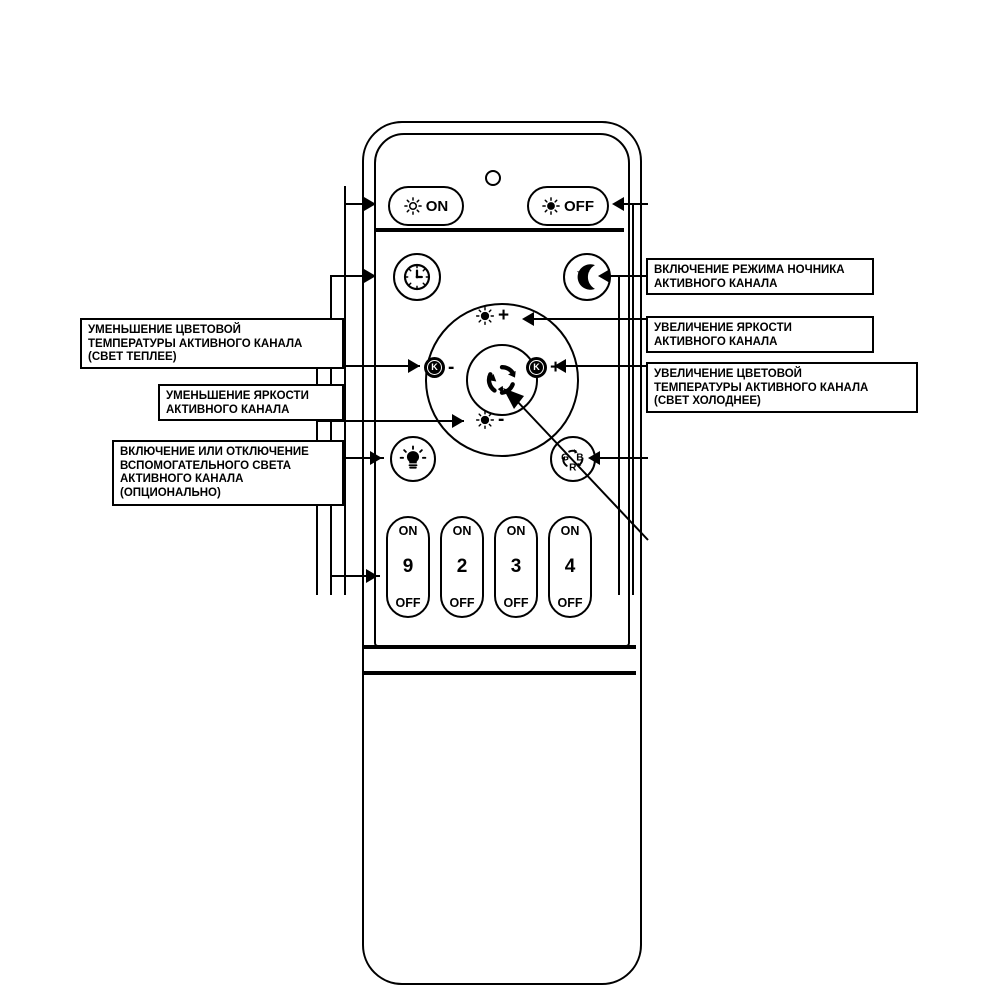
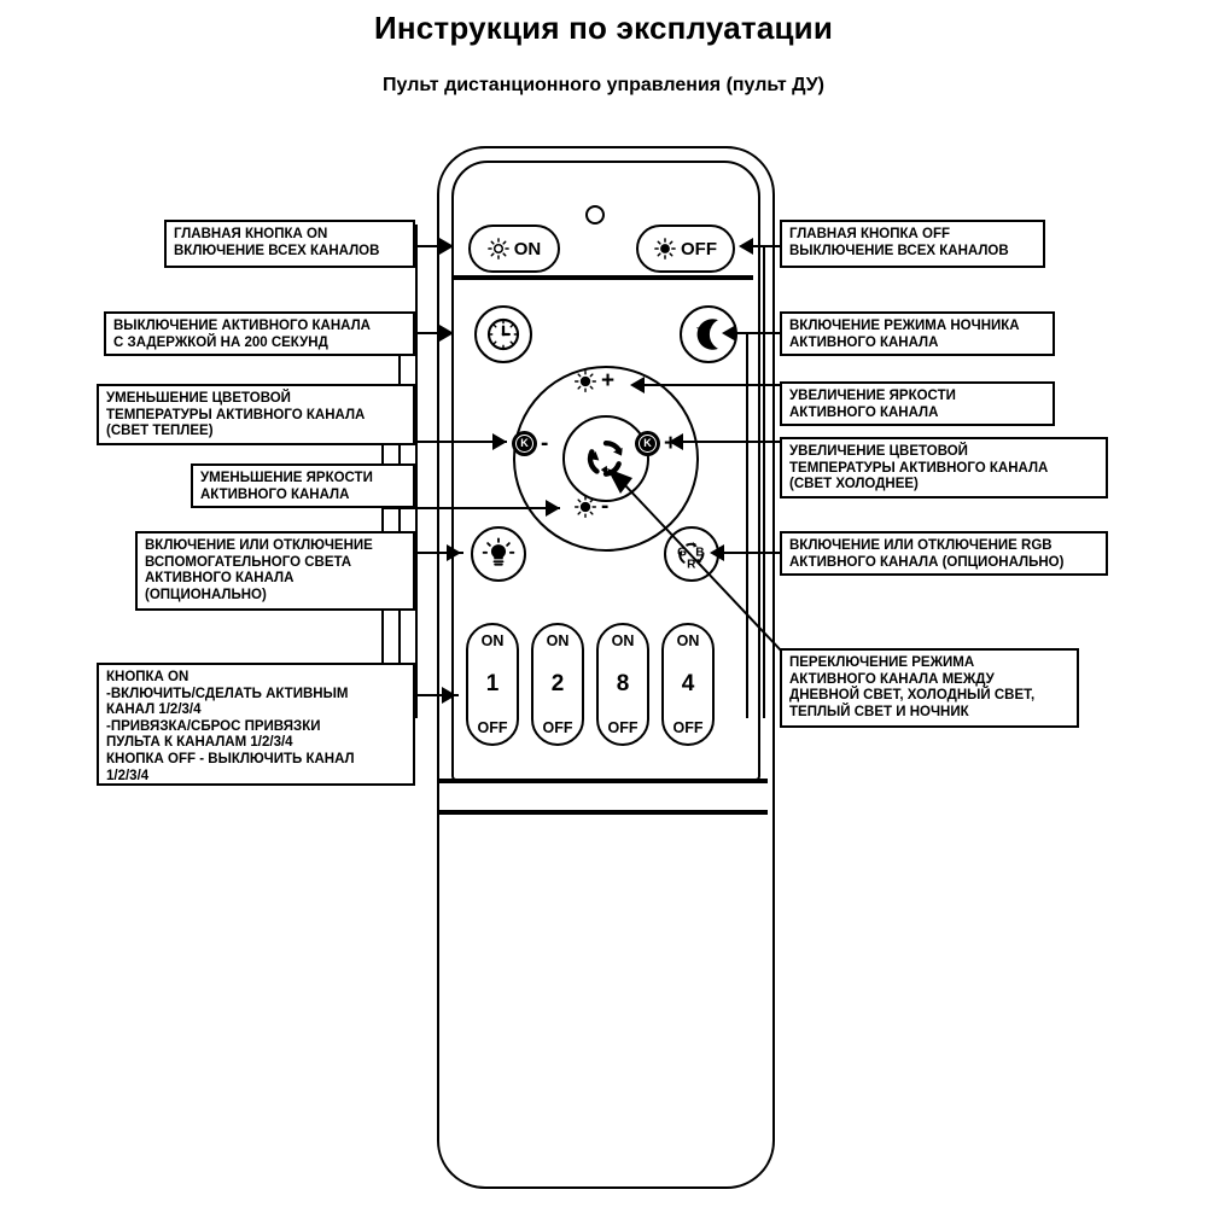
+ Инструкция по эксплуатации
+ Пульт дистанционного управления (пульт ДУ)
  ON
  OFF
  +
  -
  K
  -
  K
  +
  G
  B
  R
  ON
- 9
+ 1
  OFF
  ON
  2
  OFF
  ON
- 3
+ 8
  OFF
  ON
  4
  OFF
+ ГЛАВНАЯ КНОПКА ON
+ ВКЛЮЧЕНИЕ ВСЕХ КАНАЛОВ
+ ВЫКЛЮЧЕНИЕ АКТИВНОГО КАНАЛА
+ С ЗАДЕРЖКОЙ НА 200 СЕКУНД
  УМЕНЬШЕНИЕ ЦВЕТОВОЙ
  ТЕМПЕРАТУРЫ АКТИВНОГО КАНАЛА
  (СВЕТ ТЕПЛЕЕ)
  УМЕНЬШЕНИЕ ЯРКОСТИ
  АКТИВНОГО КАНАЛА
  ВКЛЮЧЕНИЕ ИЛИ ОТКЛЮЧЕНИЕ
  ВСПОМОГАТЕЛЬНОГО СВЕТА
  АКТИВНОГО КАНАЛА
  (ОПЦИОНАЛЬНО)
+ КНОПКА ON
+ -ВКЛЮЧИТЬ/СДЕЛАТЬ АКТИВНЫМ
+ КАНАЛ 1/2/3/4
+ -ПРИВЯЗКА/СБРОС ПРИВЯЗКИ
+ ПУЛЬТА К КАНАЛАМ 1/2/3/4
+ КНОПКА OFF - ВЫКЛЮЧИТЬ КАНАЛ
+ 1/2/3/4
+ ГЛАВНАЯ КНОПКА OFF
+ ВЫКЛЮЧЕНИЕ ВСЕХ КАНАЛОВ
  ВКЛЮЧЕНИЕ РЕЖИМА НОЧНИКА
  АКТИВНОГО КАНАЛА
  УВЕЛИЧЕНИЕ ЯРКОСТИ
  АКТИВНОГО КАНАЛА
  УВЕЛИЧЕНИЕ ЦВЕТОВОЙ
  ТЕМПЕРАТУРЫ АКТИВНОГО КАНАЛА
  (СВЕТ ХОЛОДНЕЕ)
+ ВКЛЮЧЕНИЕ ИЛИ ОТКЛЮЧЕНИЕ RGB
+ АКТИВНОГО КАНАЛА (ОПЦИОНАЛЬНО)
+ ПЕРЕКЛЮЧЕНИЕ РЕЖИМА
+ АКТИВНОГО КАНАЛА МЕЖДУ
+ ДНЕВНОЙ СВЕТ, ХОЛОДНЫЙ СВЕТ,
+ ТЕПЛЫЙ СВЕТ И НОЧНИК
